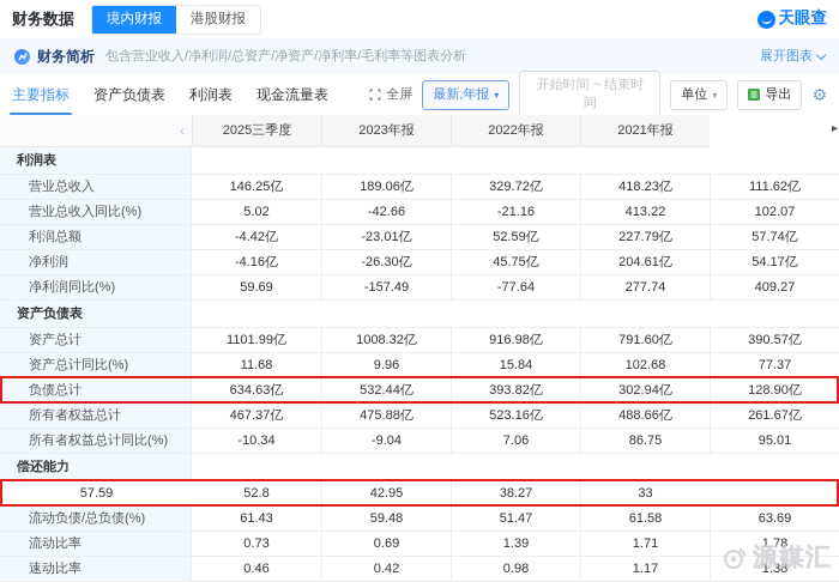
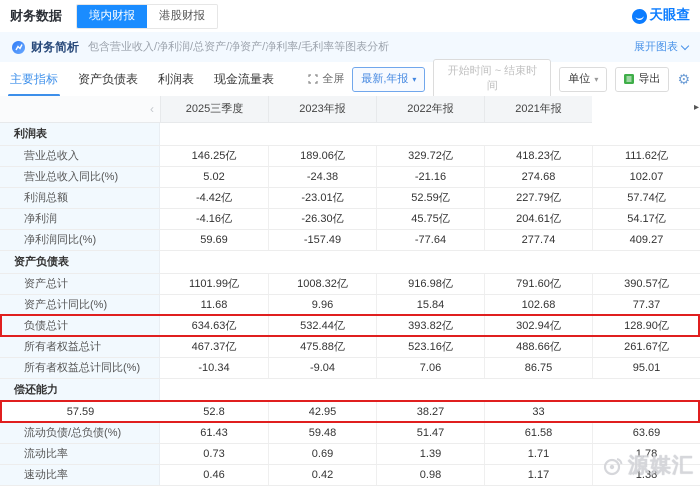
  财务数据
  境内财报
  港股财报
  天眼查
  财务简析
  包含营业收入/净利润/总资产/净资产/净利率/毛利率等图表分析
  展开图表
  主要指标
  资产负债表
  利润表
  现金流量表
  全屏
  最新,年报
  ▾
  开始时间 ~ 结束时间
  单位
  ▾
  导出
  ⚙
  ‹
  2025三季度
  2023年报
  2022年报
  2021年报
  ▸
  利润表
  营业总收入
  146.25亿
  189.06亿
  329.72亿
  418.23亿
  111.62亿
  营业总收入同比(%)
  5.02
- -42.66
+ -24.38
  -21.16
- 413.22
+ 274.68
  102.07
  利润总额
  -4.42亿
  -23.01亿
  52.59亿
  227.79亿
  57.74亿
  净利润
  -4.16亿
  -26.30亿
  45.75亿
  204.61亿
  54.17亿
  净利润同比(%)
  59.69
  -157.49
  -77.64
  277.74
  409.27
  资产负债表
  资产总计
  1101.99亿
  1008.32亿
  916.98亿
  791.60亿
  390.57亿
  资产总计同比(%)
  11.68
  9.96
  15.84
  102.68
  77.37
  负债总计
  634.63亿
  532.44亿
  393.82亿
  302.94亿
  128.90亿
  所有者权益总计
  467.37亿
  475.88亿
  523.16亿
  488.66亿
  261.67亿
  所有者权益总计同比(%)
  -10.34
  -9.04
  7.06
  86.75
  95.01
  偿还能力
  57.59
  52.8
  42.95
  38.27
  33
  流动负债/总负债(%)
  61.43
  59.48
  51.47
  61.58
  63.69
  流动比率
  0.73
  0.69
  1.39
  1.71
  1.78
  速动比率
  0.46
  0.42
  0.98
  1.17
  1.38
  源媒汇
